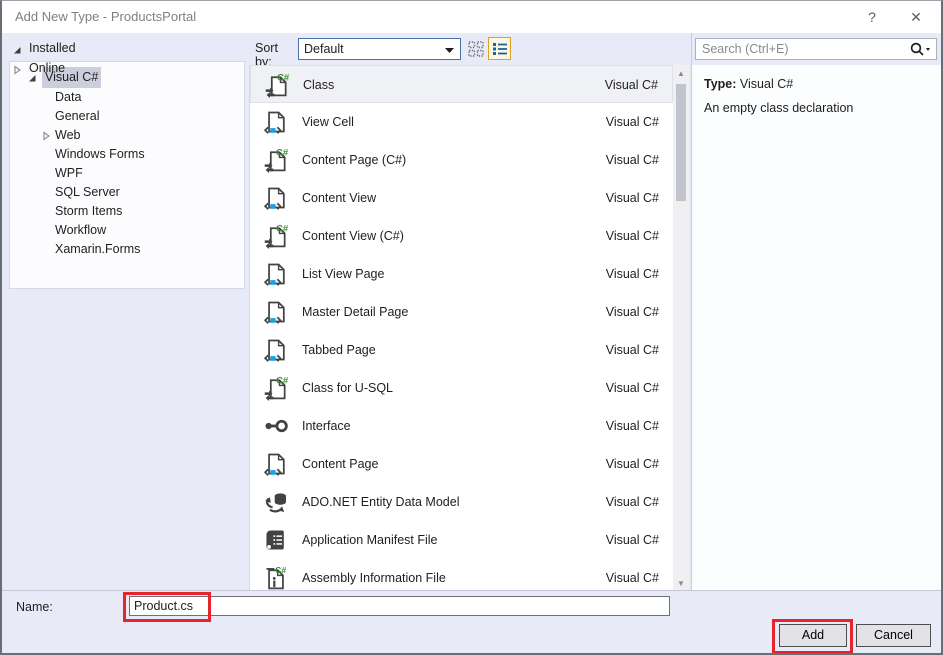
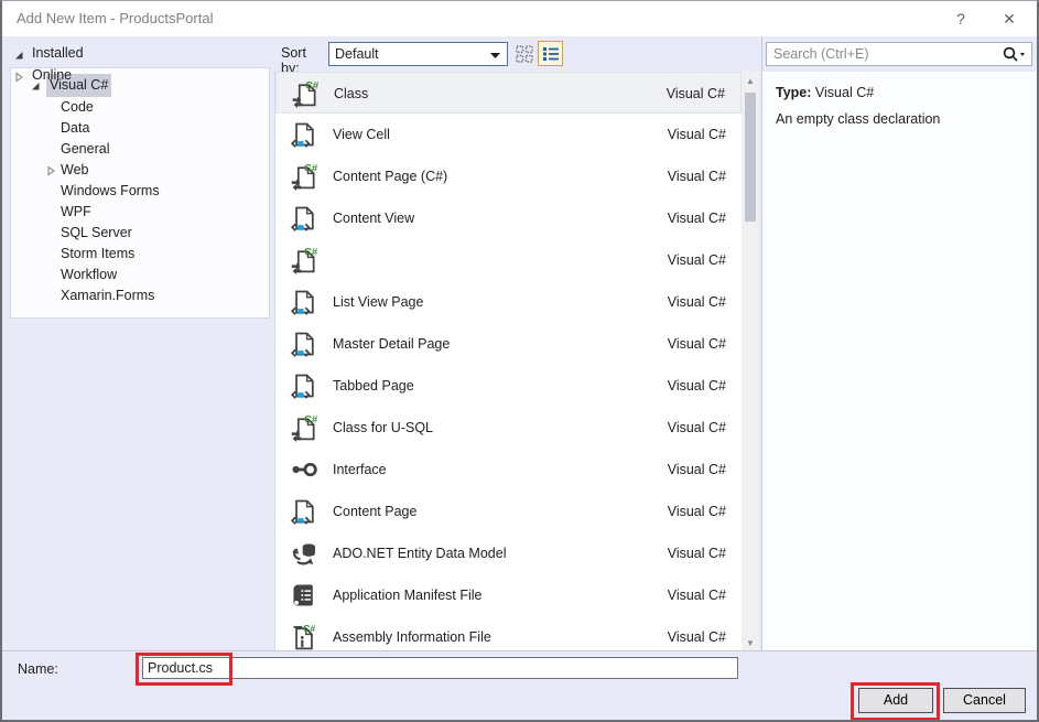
- Add New Type - ProductsPortal
+ Add New Item - ProductsPortal
  ?
  ✕
  Installed
  Visual C#
+ Code
  Data
  General
  Web
  Windows Forms
  WPF
  SQL Server
  Storm Items
  Workflow
  Xamarin.Forms
  Online
  Sort by:
  Default
  Class
  Visual C#
  View Cell
  Visual C#
  Content Page (C#)
  Visual C#
  Content View
  Visual C#
- Content View (C#)
  Visual C#
  List View Page
  Visual C#
  Master Detail Page
  Visual C#
  Tabbed Page
  Visual C#
  Class for U-SQL
  Visual C#
  Interface
  Visual C#
  Content Page
  Visual C#
  ADO.NET Entity Data Model
  Visual C#
  Application Manifest File
  Visual C#
  Assembly Information File
  Visual C#
  ▲
  ▼
  Search (Ctrl+E)
  Type: Visual C#
  An empty class declaration
  Name:
  Product.cs
  Add
  Cancel
